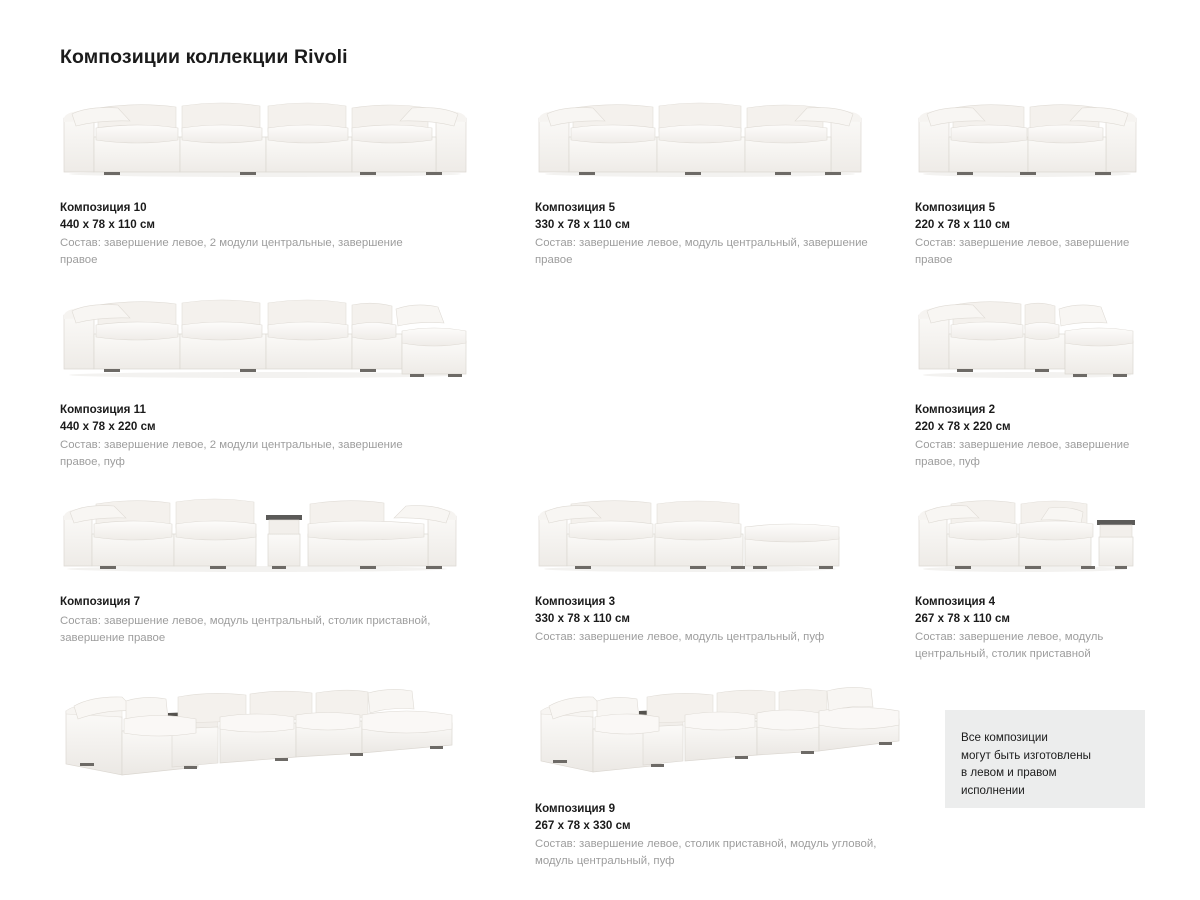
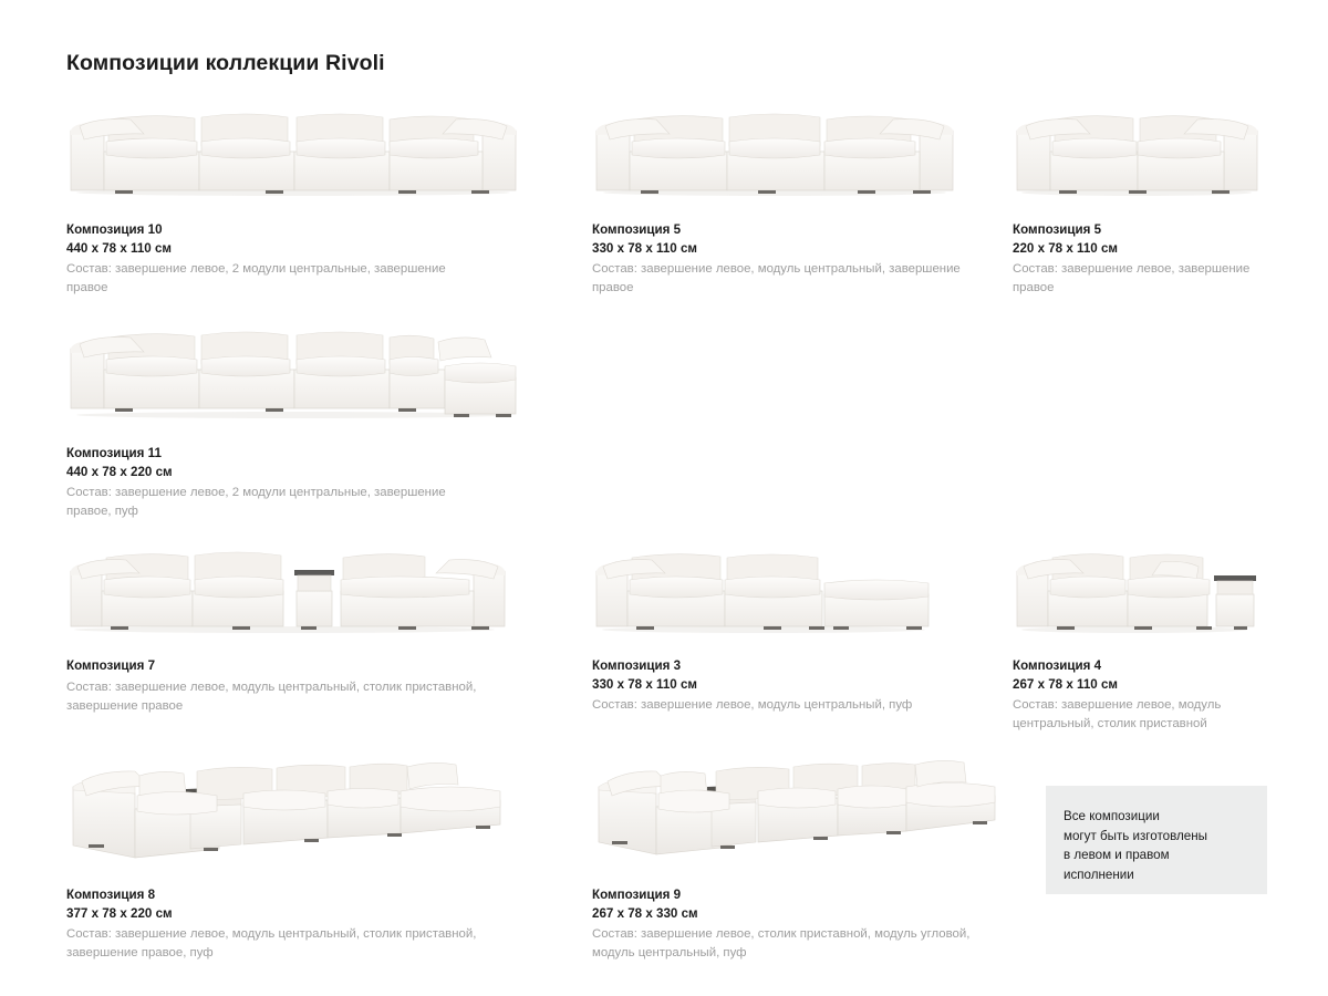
  Композиции коллекции Rivoli
  Композиция 10
  440 x 78 x 110 см
  Состав: завершение левое, 2 модули центральные, завершение правое
  Композиция 5
  330 x 78 x 110 см
  Состав: завершение левое, модуль центральный, завершение правое
  Композиция 5
  220 x 78 x 110 см
  Состав: завершение левое, завершение правое
  Композиция 11
  440 x 78 x 220 см
  Состав: завершение левое, 2 модули центральные, завершение правое, пуф
- Композиция 2
- 220 x 78 x 220 см
- Состав: завершение левое, завершение правое, пуф
  Композиция 7
  Состав: завершение левое, модуль центральный, столик приставной, завершение правое
  Композиция 3
  330 x 78 x 110 см
  Состав: завершение левое, модуль центральный, пуф
  Композиция 4
  267 x 78 x 110 см
  Состав: завершение левое, модуль центральный, столик приставной
+ Композиция 8
+ 377 x 78 x 220 см
+ Состав: завершение левое, модуль центральный, столик приставной, завершение правое, пуф
  Композиция 9
  267 x 78 x 330 см
  Состав: завершение левое, столик приставной, модуль угловой, модуль центральный, пуф
  Все композиции
  могут быть изготовлены
  в левом и правом
  исполнении
